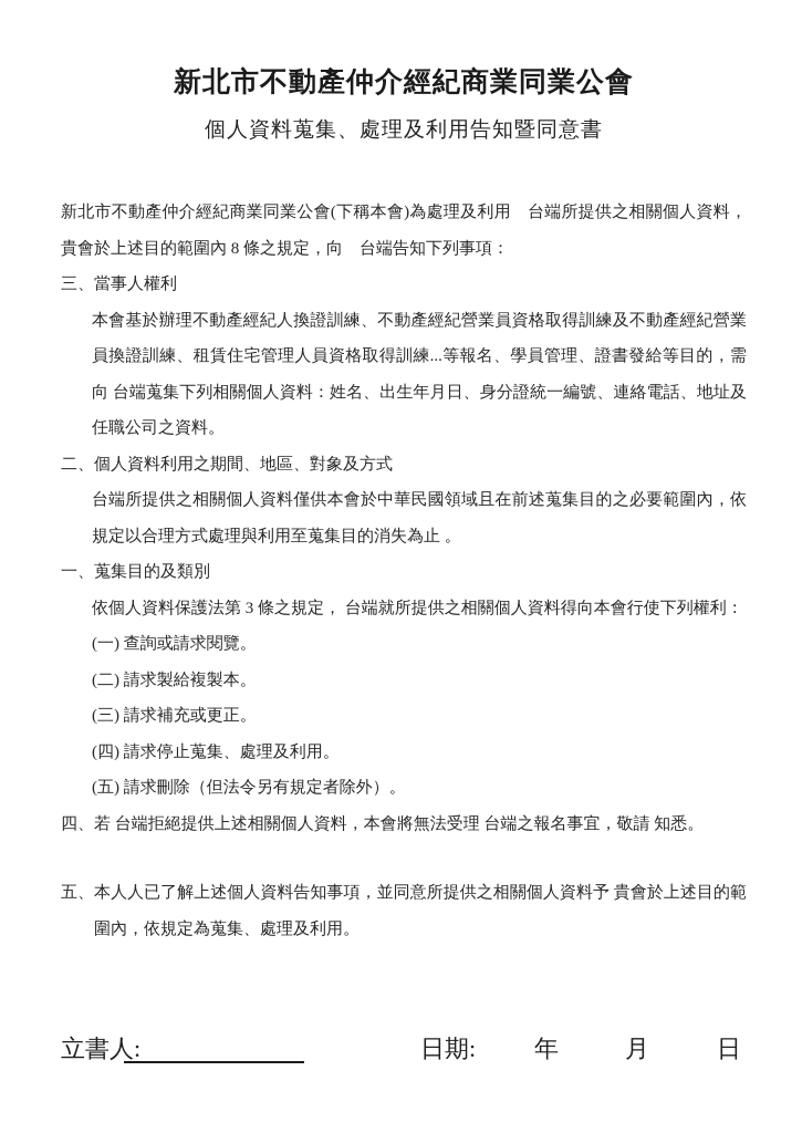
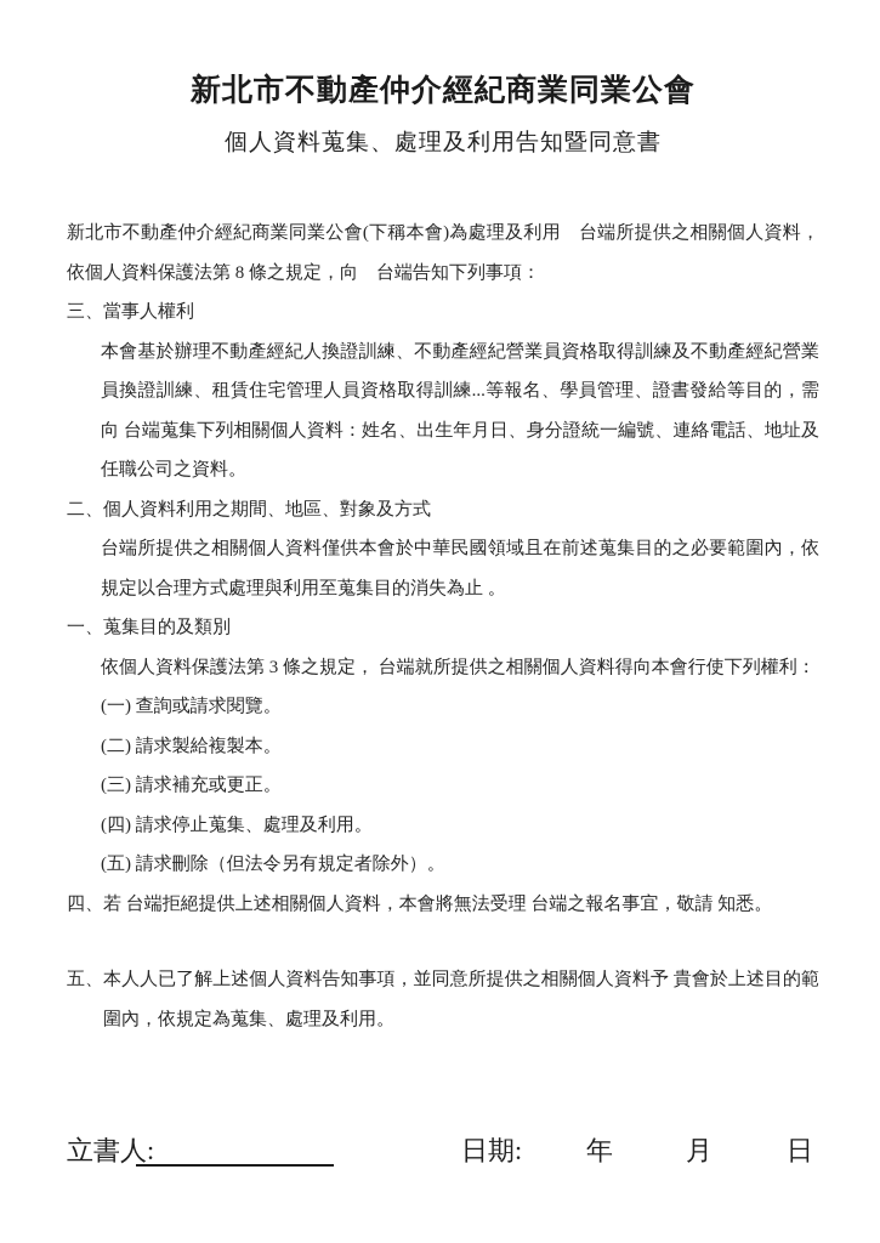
  新北市不動產仲介經紀商業同業公會
  個人資料蒐集、處理及利用告知暨同意書
- 新北市不動產仲介經紀商業同業公會(下稱本會)為處理及利用 台端所提供之相關個人資料，貴會於上述目的範圍內 8 條之規定，向 台端告知下列事項：
+ 新北市不動產仲介經紀商業同業公會(下稱本會)為處理及利用 台端所提供之相關個人資料，依個人資料保護法第 8 條之規定，向 台端告知下列事項：
  三、當事人權利
  本會基於辦理不動產經紀人換證訓練、不動產經紀營業員資格取得訓練及不動產經紀營業員換證訓練、租賃住宅管理人員資格取得訓練...等報名、學員管理、證書發給等目的，需向 台端蒐集下列相關個人資料：姓名、出生年月日、身分證統一編號、連絡電話、地址及任職公司之資料。
  二、個人資料利用之期間、地區、對象及方式
  台端所提供之相關個人資料僅供本會於中華民國領域且在前述蒐集目的之必要範圍內，依規定以合理方式處理與利用至蒐集目的消失為止 。
  一、蒐集目的及類別
  依個人資料保護法第 3 條之規定， 台端就所提供之相關個人資料得向本會行使下列權利：
  (一) 查詢或請求閱覽。
  (二) 請求製給複製本。
  (三) 請求補充或更正。
  (四) 請求停止蒐集、處理及利用。
  (五) 請求刪除（但法令另有規定者除外）。
  四、若 台端拒絕提供上述相關個人資料，本會將無法受理 台端之報名事宜，敬請 知悉。
  五、本人人已了解上述個人資料告知事項，並同意所提供之相關個人資料予 貴會於上述目的範圍內，依規定為蒐集、處理及利用。
  立書人:
  日期:
  年
  月
  日
